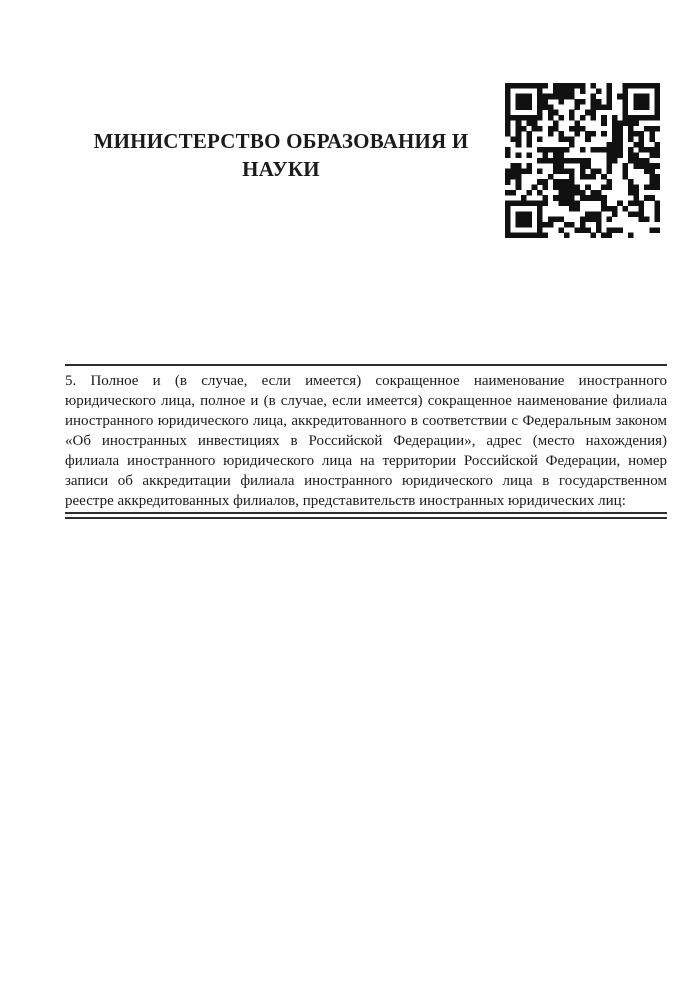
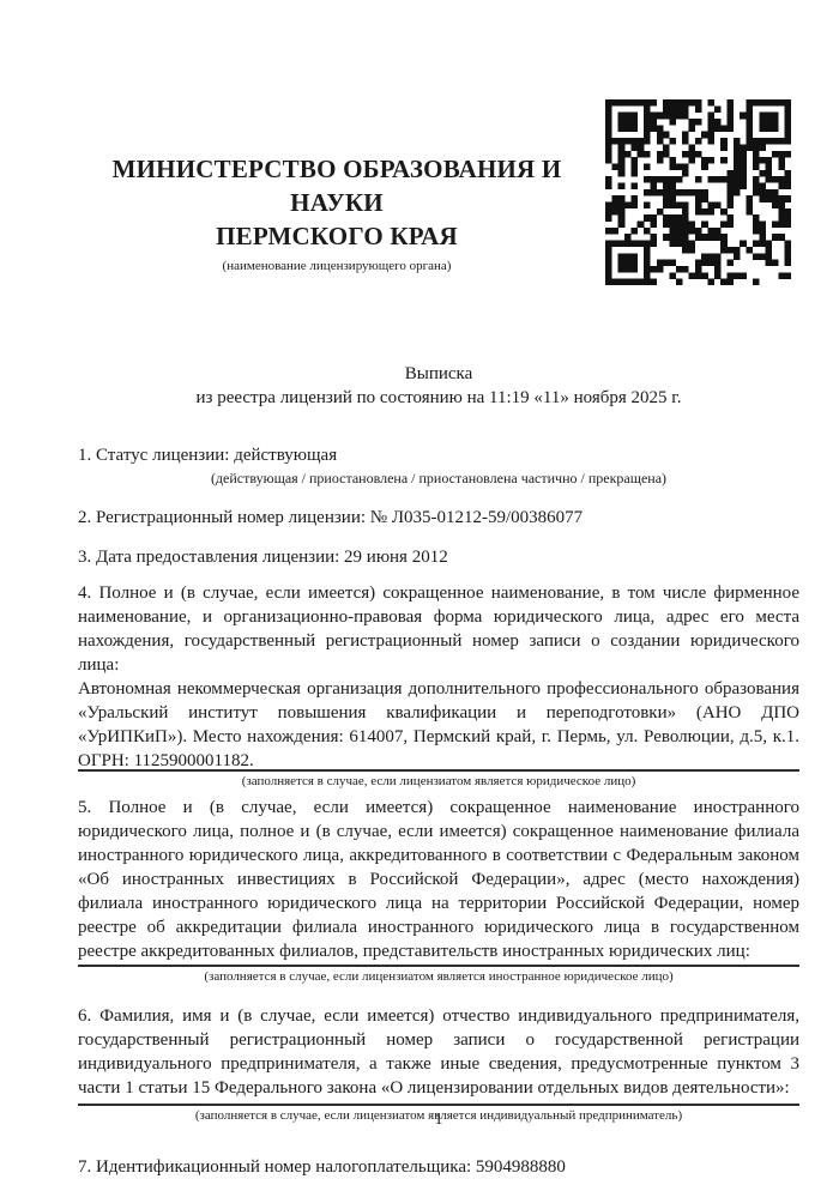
  МИНИСТЕРСТВО ОБРАЗОВАНИЯ И НАУКИ
+ ПЕРМСКОГО КРАЯ
+ (наименование лицензирующего органа)
+ Выписка
+ из реестра лицензий по состоянию на 11:19 «11» ноября 2025 г.
+ 1. Статус лицензии: действующая
+ (действующая / приостановлена / приостановлена частично / прекращена)
+ 2. Регистрационный номер лицензии: № Л035-01212-59/00386077
+ 3. Дата предоставления лицензии: 29 июня 2012
+ 4. Полное и (в случае, если имеется) сокращенное наименование, в том числе фирменное наименование, и организационно-правовая форма юридического лица, адрес его места нахождения, государственный регистрационный номер записи о создании юридического лица:
+ Автономная некоммерческая организация дополнительного профессионального образования «Уральский институт повышения квалификации и переподготовки» (АНО ДПО «УрИПКиП»). Место нахождения: 614007, Пермский край, г. Пермь, ул. Революции, д.5, к.1. ОГРН: 1125900001182.
+ (заполняется в случае, если лицензиатом является юридическое лицо)
- 5. Полное и (в случае, если имеется) сокращенное наименование иностранного юридического лица, полное и (в случае, если имеется) сокращенное наименование филиала иностранного юридического лица, аккредитованного в соответствии с Федеральным законом «Об иностранных инвестициях в Российской Федерации», адрес (место нахождения) филиала иностранного юридического лица на территории Российской Федерации, номер записи об аккредитации филиала иностранного юридического лица в государственном реестре аккредитованных филиалов, представительств иностранных юридических лиц:
+ 5. Полное и (в случае, если имеется) сокращенное наименование иностранного юридического лица, полное и (в случае, если имеется) сокращенное наименование филиала иностранного юридического лица, аккредитованного в соответствии с Федеральным законом «Об иностранных инвестициях в Российской Федерации», адрес (место нахождения) филиала иностранного юридического лица на территории Российской Федерации, номер реестре об аккредитации филиала иностранного юридического лица в государственном реестре аккредитованных филиалов, представительств иностранных юридических лиц:
+ (заполняется в случае, если лицензиатом является иностранное юридическое лицо)
+ 6. Фамилия, имя и (в случае, если имеется) отчество индивидуального предпринимателя, государственный регистрационный номер записи о государственной регистрации индивидуального предпринимателя, а также иные сведения, предусмотренные пунктом 3 части 1 статьи 15 Федерального закона «О лицензировании отдельных видов деятельности»:
+ (заполняется в случае, если лицензиатом является индивидуальный предприниматель)
+ 7. Идентификационный номер налогоплательщика: 5904988880
+ 1
